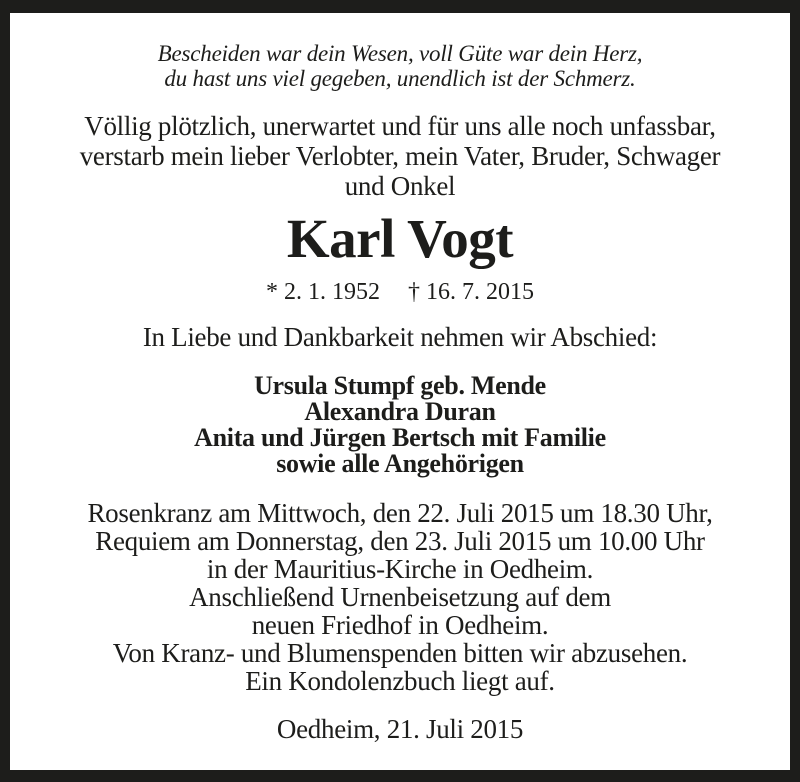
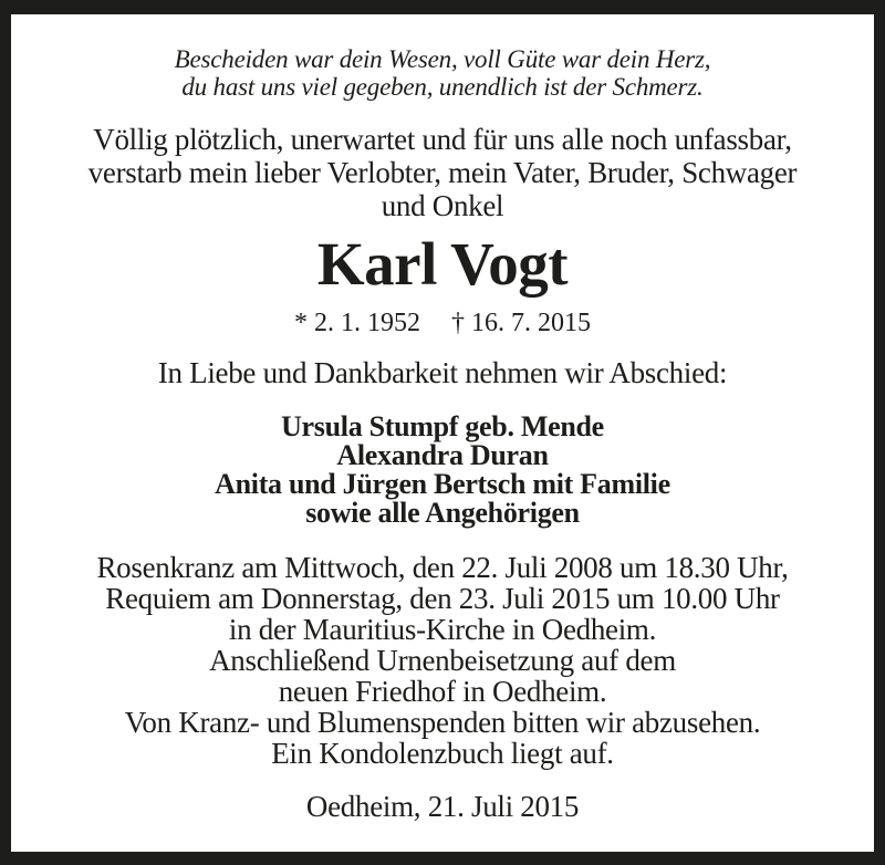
  Bescheiden war dein Wesen, voll Güte war dein Herz,
  du hast uns viel gegeben, unendlich ist der Schmerz.
  Völlig plötzlich, unerwartet und für uns alle noch unfassbar,
  verstarb mein lieber Verlobter, mein Vater, Bruder, Schwager
  und Onkel
  Karl Vogt
  * 2. 1. 1952 † 16. 7. 2015
  In Liebe und Dankbarkeit nehmen wir Abschied:
  Ursula Stumpf geb. Mende
  Alexandra Duran
  Anita und Jürgen Bertsch mit Familie
  sowie alle Angehörigen
- Rosenkranz am Mittwoch, den 22. Juli 2015 um 18.30 Uhr,
+ Rosenkranz am Mittwoch, den 22. Juli 2008 um 18.30 Uhr,
  Requiem am Donnerstag, den 23. Juli 2015 um 10.00 Uhr
  in der Mauritius-Kirche in Oedheim.
  Anschließend Urnenbeisetzung auf dem
  neuen Friedhof in Oedheim.
  Von Kranz- und Blumenspenden bitten wir abzusehen.
  Ein Kondolenzbuch liegt auf.
  Oedheim, 21. Juli 2015
